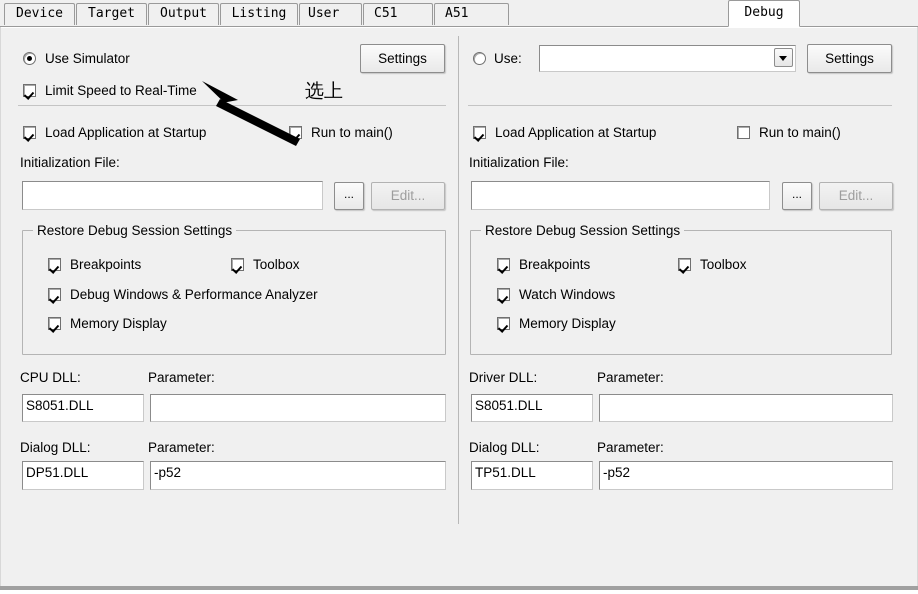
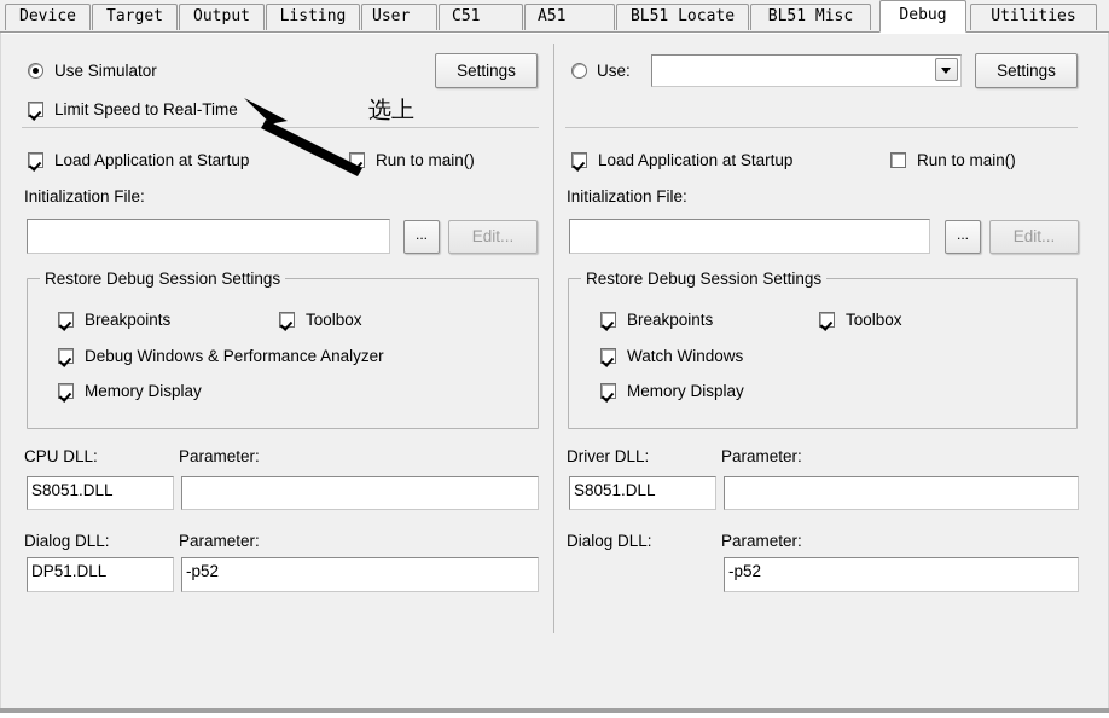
  Device
  Target
  Output
  Listing
  User
  C51
  A51
+ BL51 Locate
+ BL51 Misc
  Debug
+ Utilities
  Use Simulator
  Settings
  Limit Speed to Real-Time
  Load Application at Startup
  Run to main()
  Initialization File:
  ...
  Edit...
  Restore Debug Session Settings
  Breakpoints
  Toolbox
  Debug Windows & Performance Analyzer
  Memory Display
  CPU DLL:
  Parameter:
  S8051.DLL
  Dialog DLL:
  Parameter:
  DP51.DLL
  -p52
  Use:
  Settings
  Load Application at Startup
  Run to main()
  Initialization File:
  ...
  Edit...
  Restore Debug Session Settings
  Breakpoints
  Toolbox
  Watch Windows
  Memory Display
  Driver DLL:
  Parameter:
  S8051.DLL
  Dialog DLL:
  Parameter:
- TP51.DLL
  -p52
  选上
